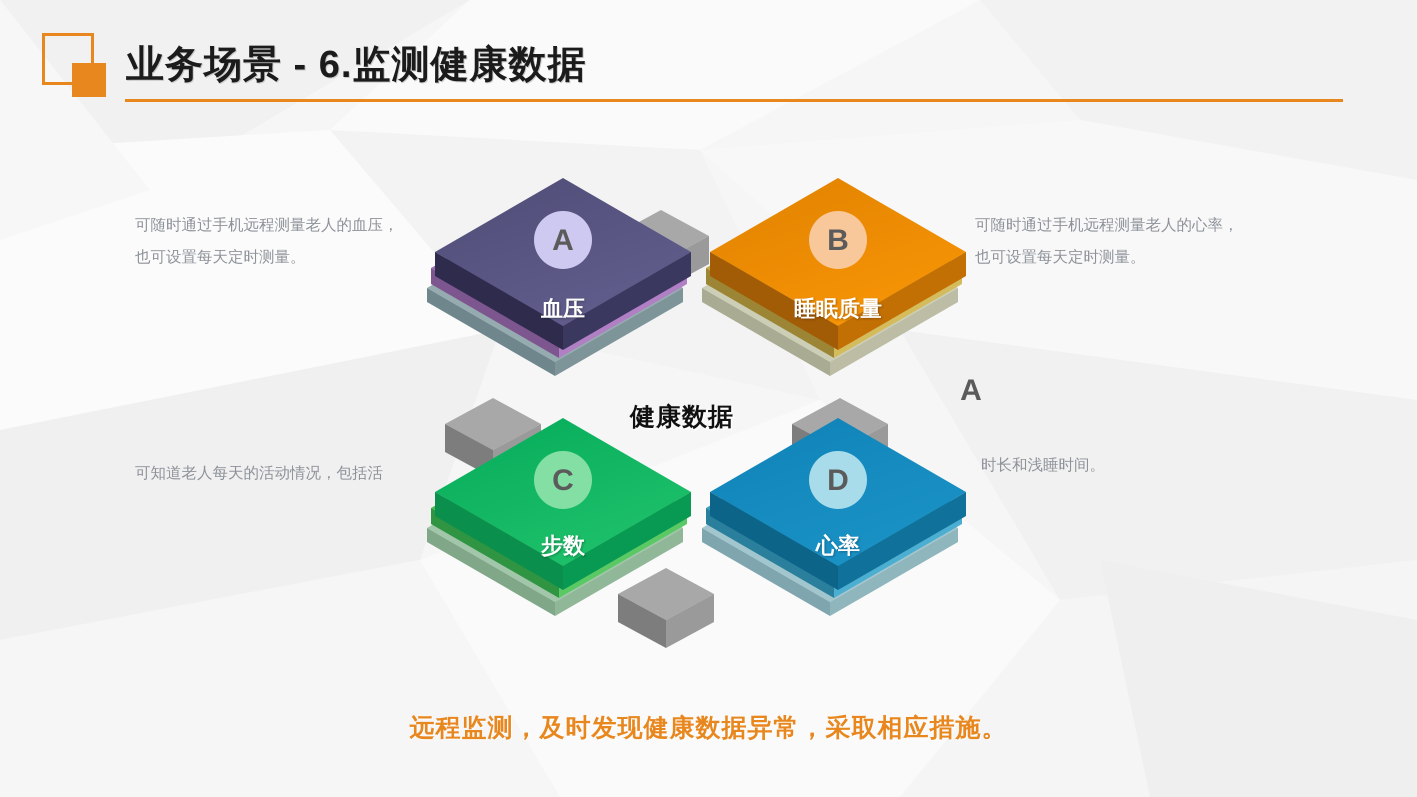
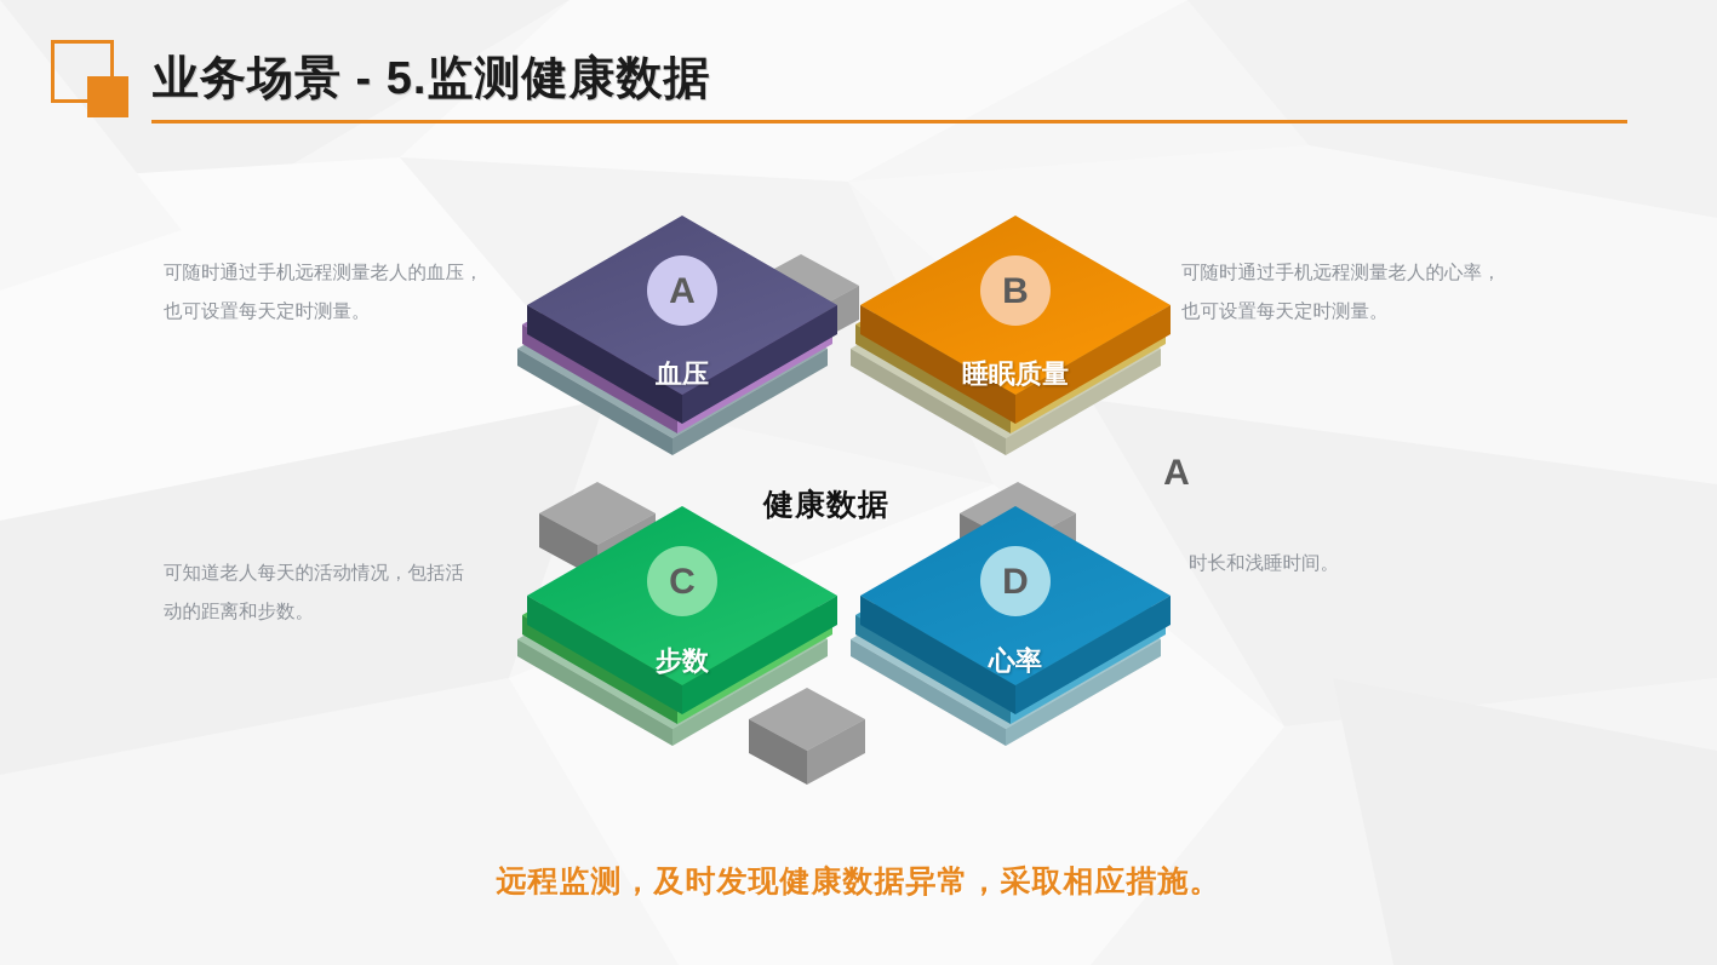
- 业务场景 - 6.监测健康数据
+ 业务场景 - 5.监测健康数据
  可随时通过手机远程测量老人的血压，
  也可设置每天定时测量。
  可随时通过手机远程测量老人的心率，
  也可设置每天定时测量。
  可知道老人每天的活动情况，包括活
+ 动的距离和步数。
  时长和浅睡时间。
  A
  A
  血压
  B
  睡眠质量
  C
  步数
  D
  心率
  健康数据
  远程监测，及时发现健康数据异常，采取相应措施。
